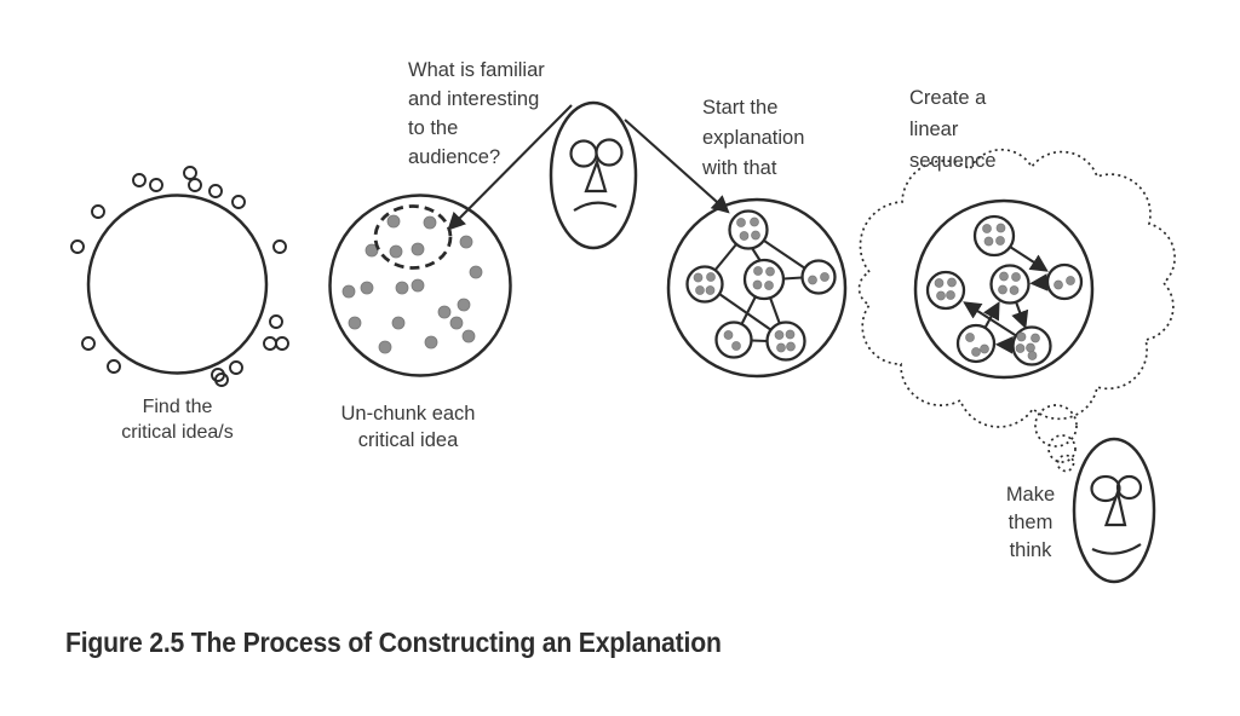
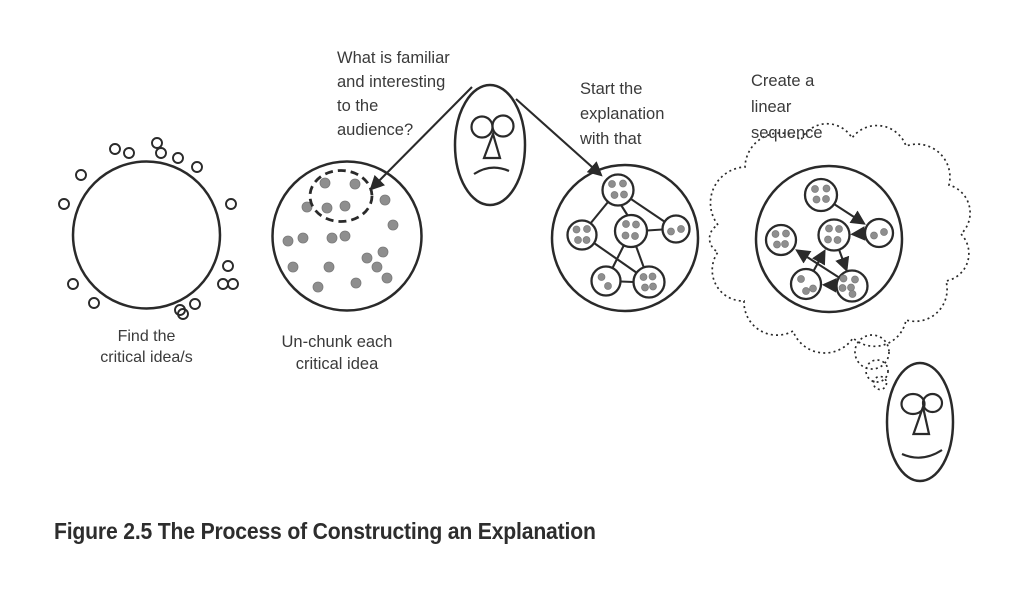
  Find the
  critical idea/s
  Un-chunk each
  critical idea
  What is familiar
  and interesting
  to the
  audience?
  Start the
  explanation
  with that
  Create a
  linear
  sequence
- Make
- them
- think
  Figure 2.5 The Process of Constructing an Explanation
